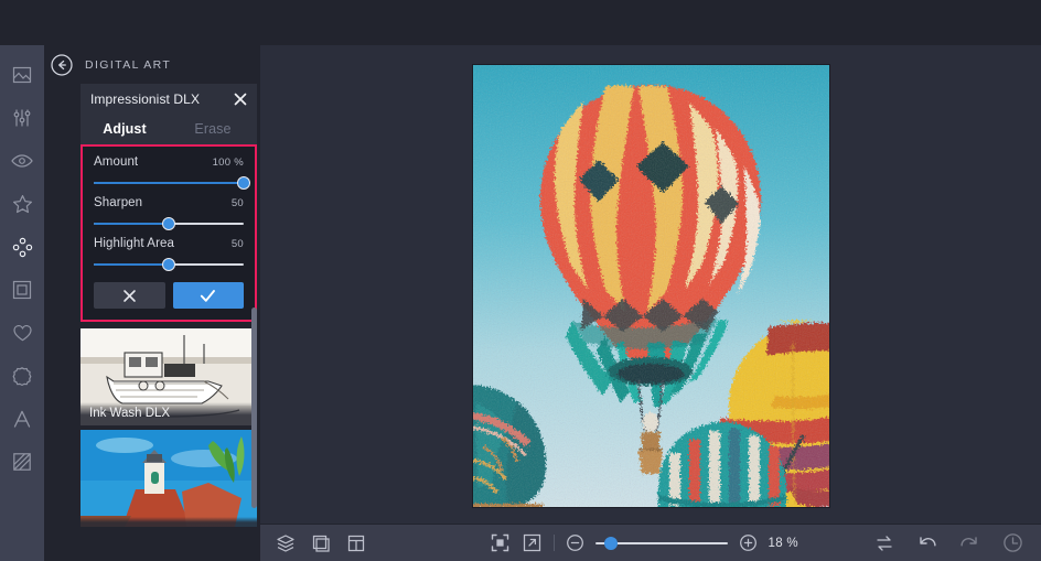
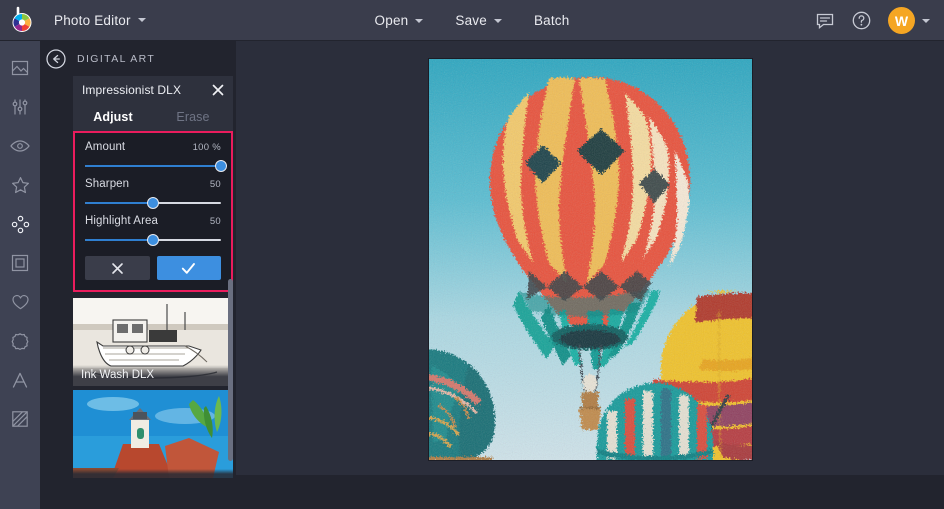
+ Photo Editor
+ Open
+ Save
+ Batch
+ W
  DIGITAL ART
  Impressionist DLX
  Adjust
  Erase
  Amount
  100 %
  Sharpen
  50
  Highlight Area
  50
  Ink Wash DLX
- 18 %
